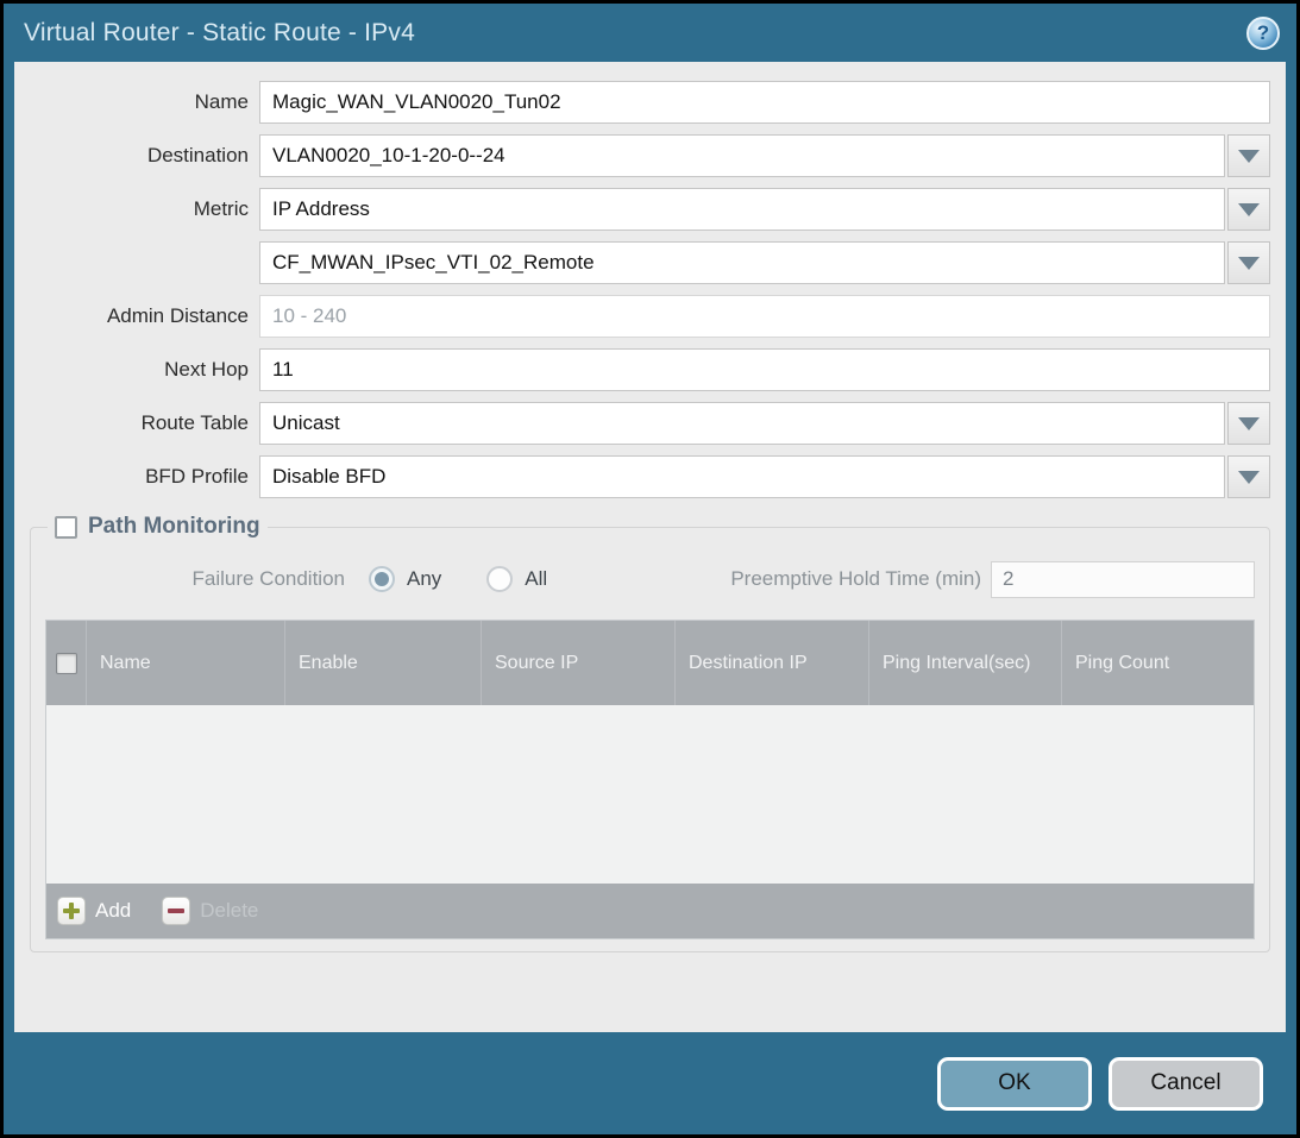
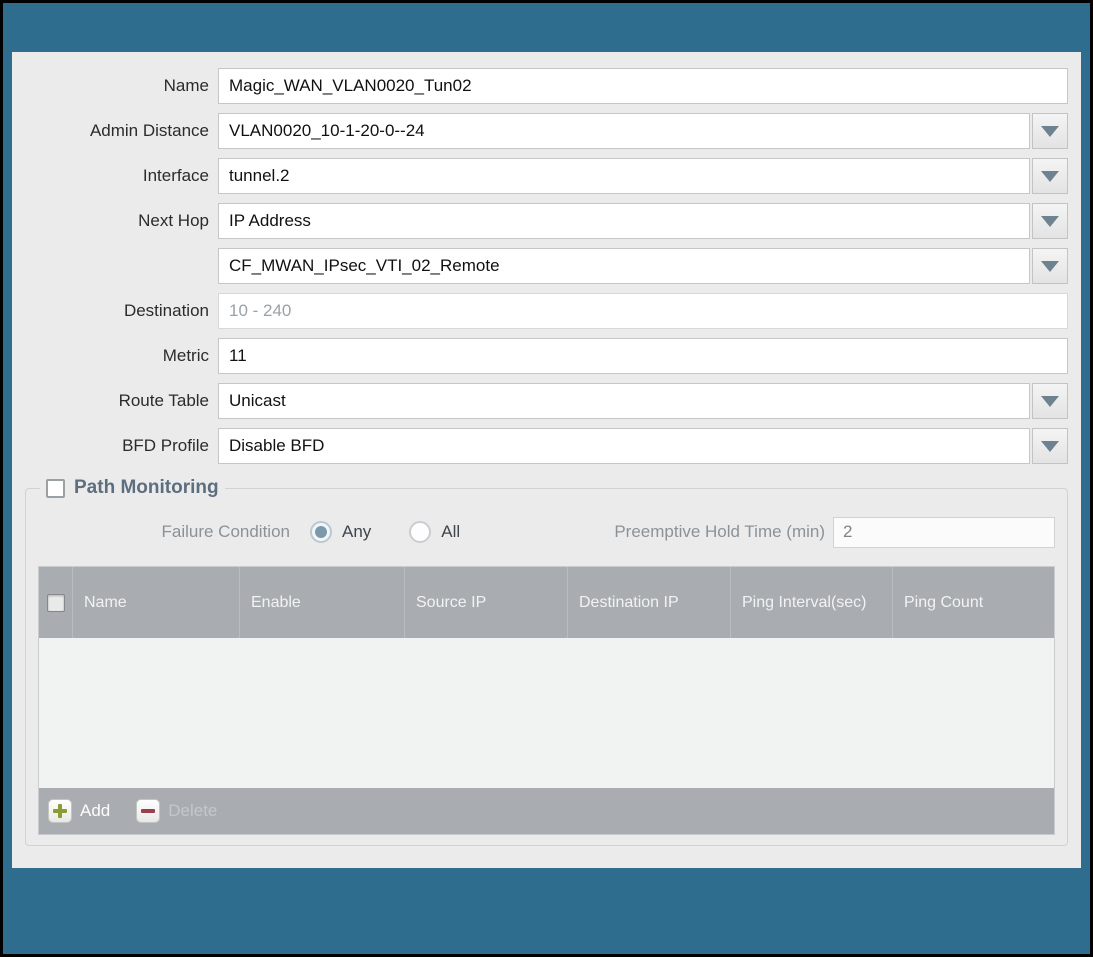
- Virtual Router - Static Route - IPv4
- ?
  Name
  Magic_WAN_VLAN0020_Tun02
- Destination
+ Admin Distance
  VLAN0020_10-1-20-0--24
+ Interface
+ tunnel.2
- Metric
+ Next Hop
  IP Address
  CF_MWAN_IPsec_VTI_02_Remote
- Admin Distance
+ Destination
  10 - 240
- Next Hop
+ Metric
  11
  Route Table
  Unicast
  BFD Profile
  Disable BFD
  Path Monitoring
  Failure Condition
  Any
  All
  Preemptive Hold Time (min)
  2
  Name
  Enable
  Source IP
  Destination IP
  Ping Interval(sec)
  Ping Count
  Add
  Delete
- OK
- Cancel
